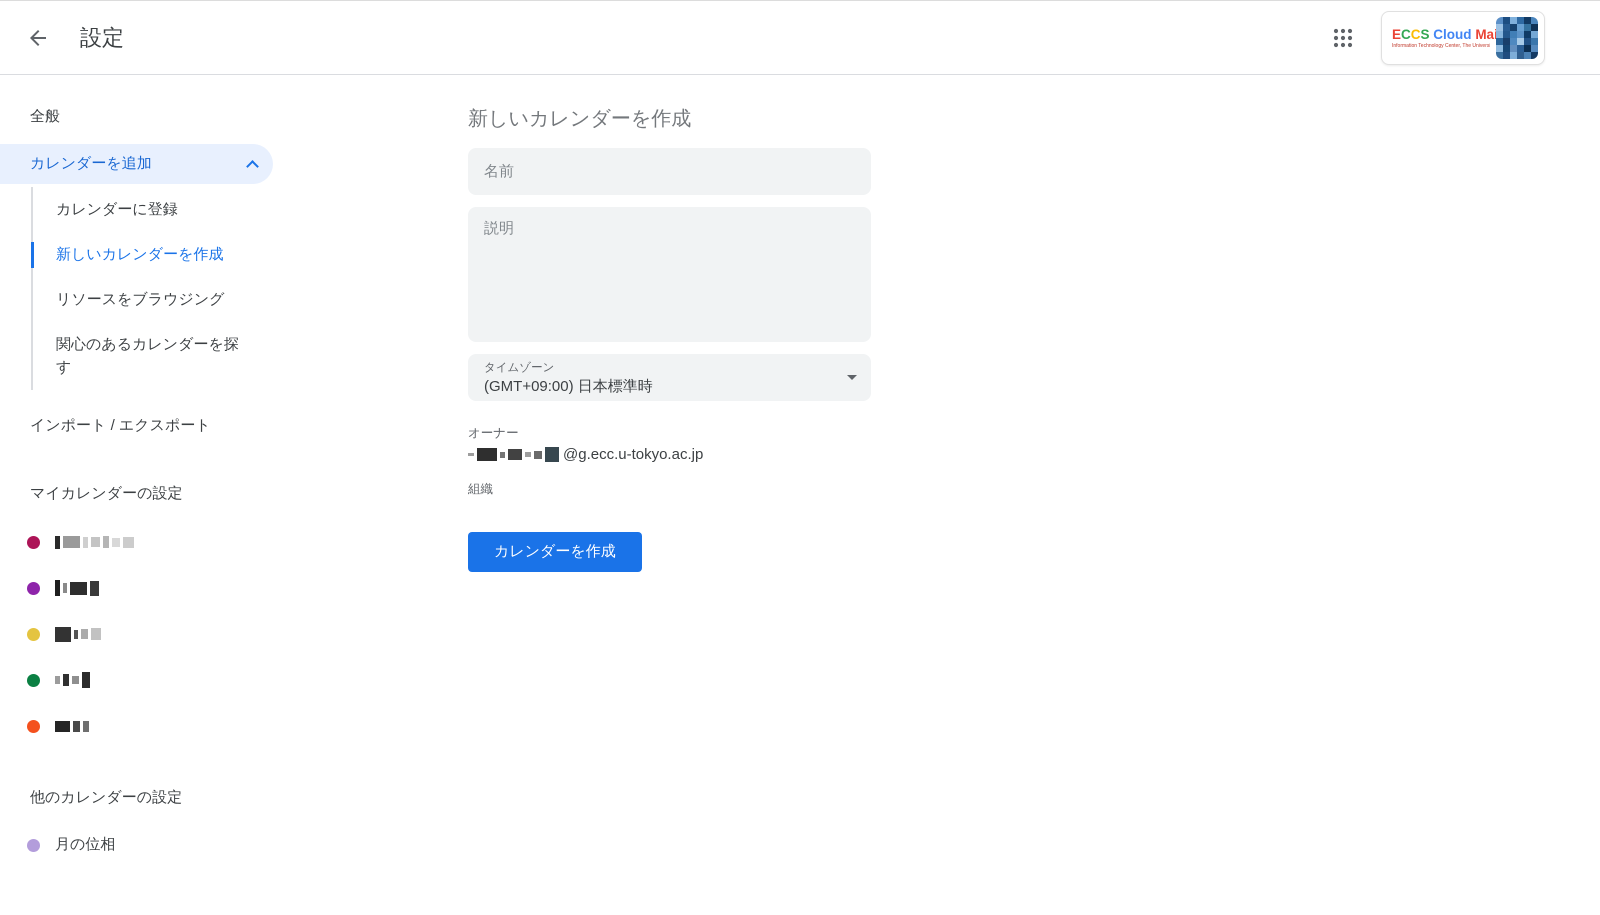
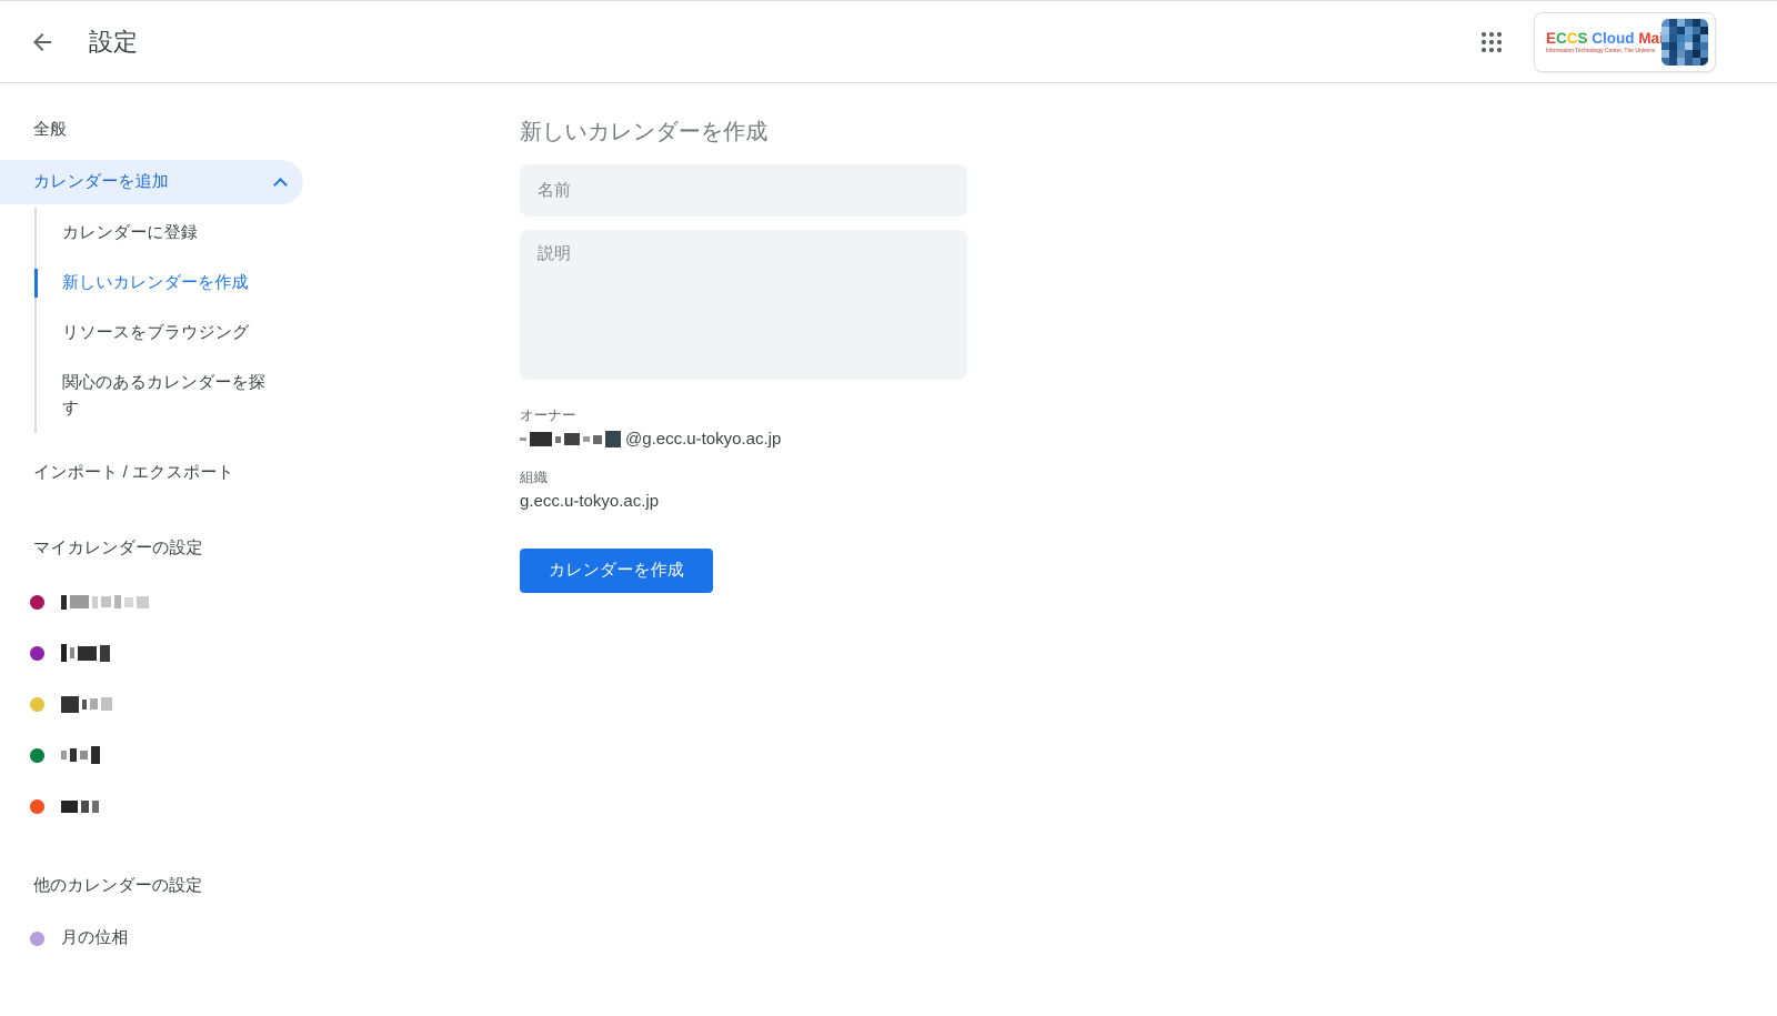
  設定
  ECCS Cloud Ma
  全般
  カレンダーを追加
  カレンダーに登録
  新しいカレンダーを作成
  リソースをブラウジング
  関心のあるカレンダーを探す
  インポート / エクスポート
  マイカレンダーの設定
  他のカレンダーの設定
  月の位相
  新しいカレンダーを作成
  名前
  説明
- タイムゾーン
- (GMT+09:00) 日本標準時
  オーナー
  @g.ecc.u-tokyo.ac.jp
  組織
+ g.ecc.u-tokyo.ac.jp
  カレンダーを作成
